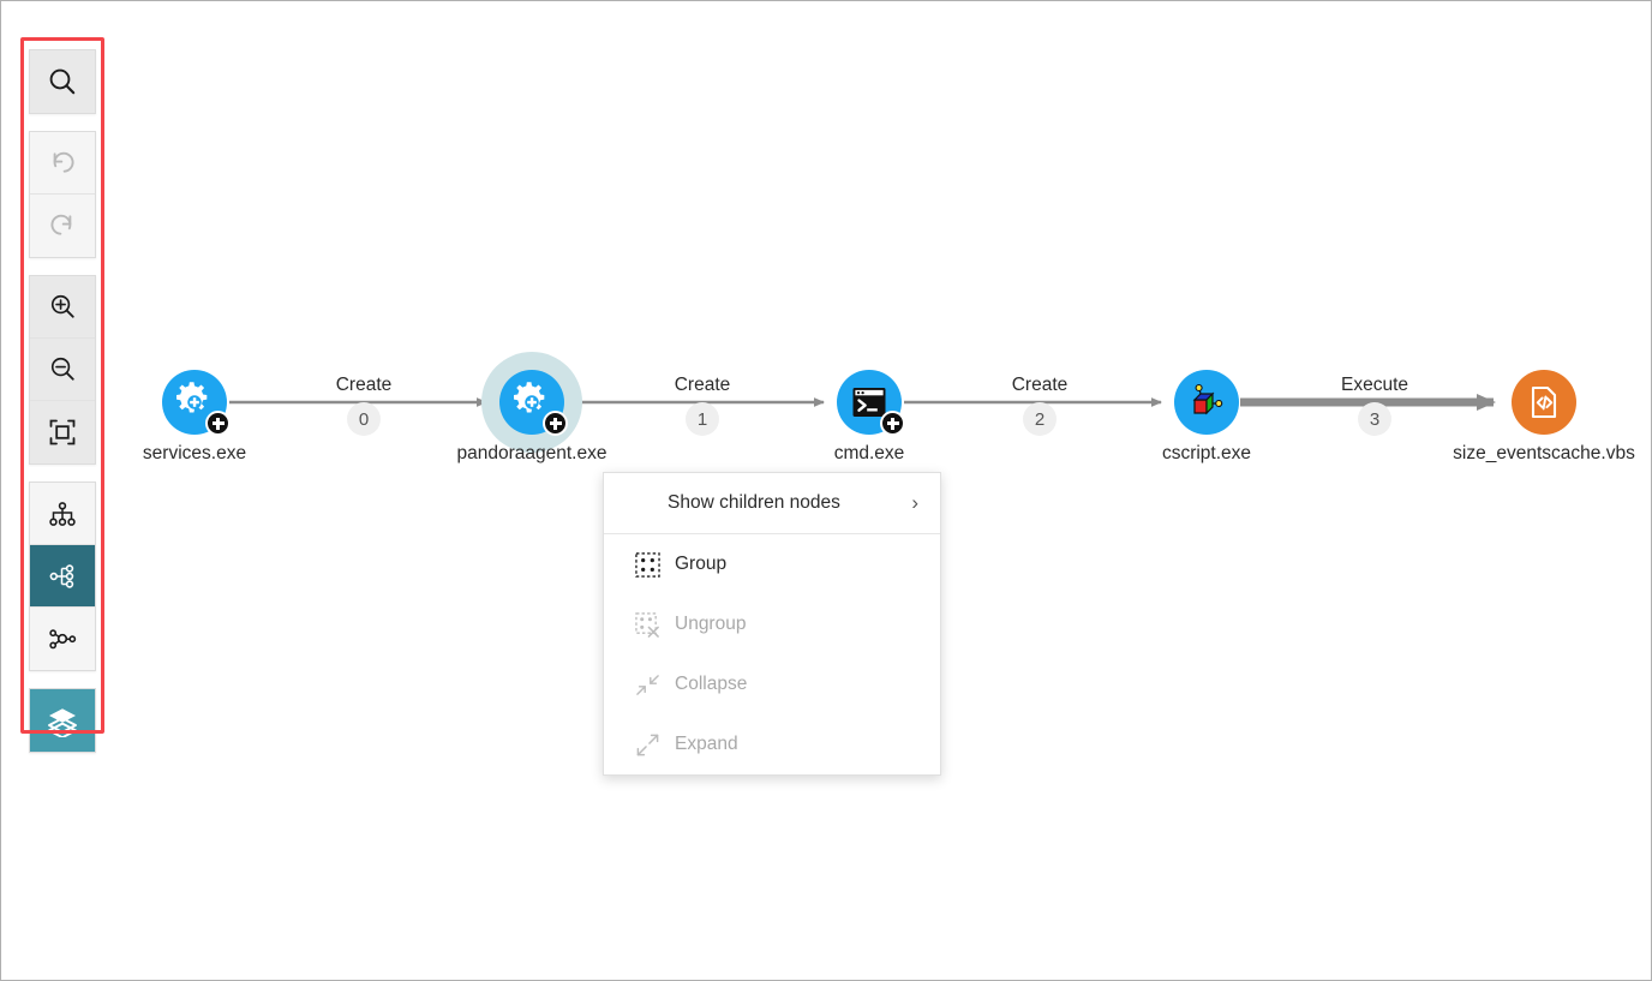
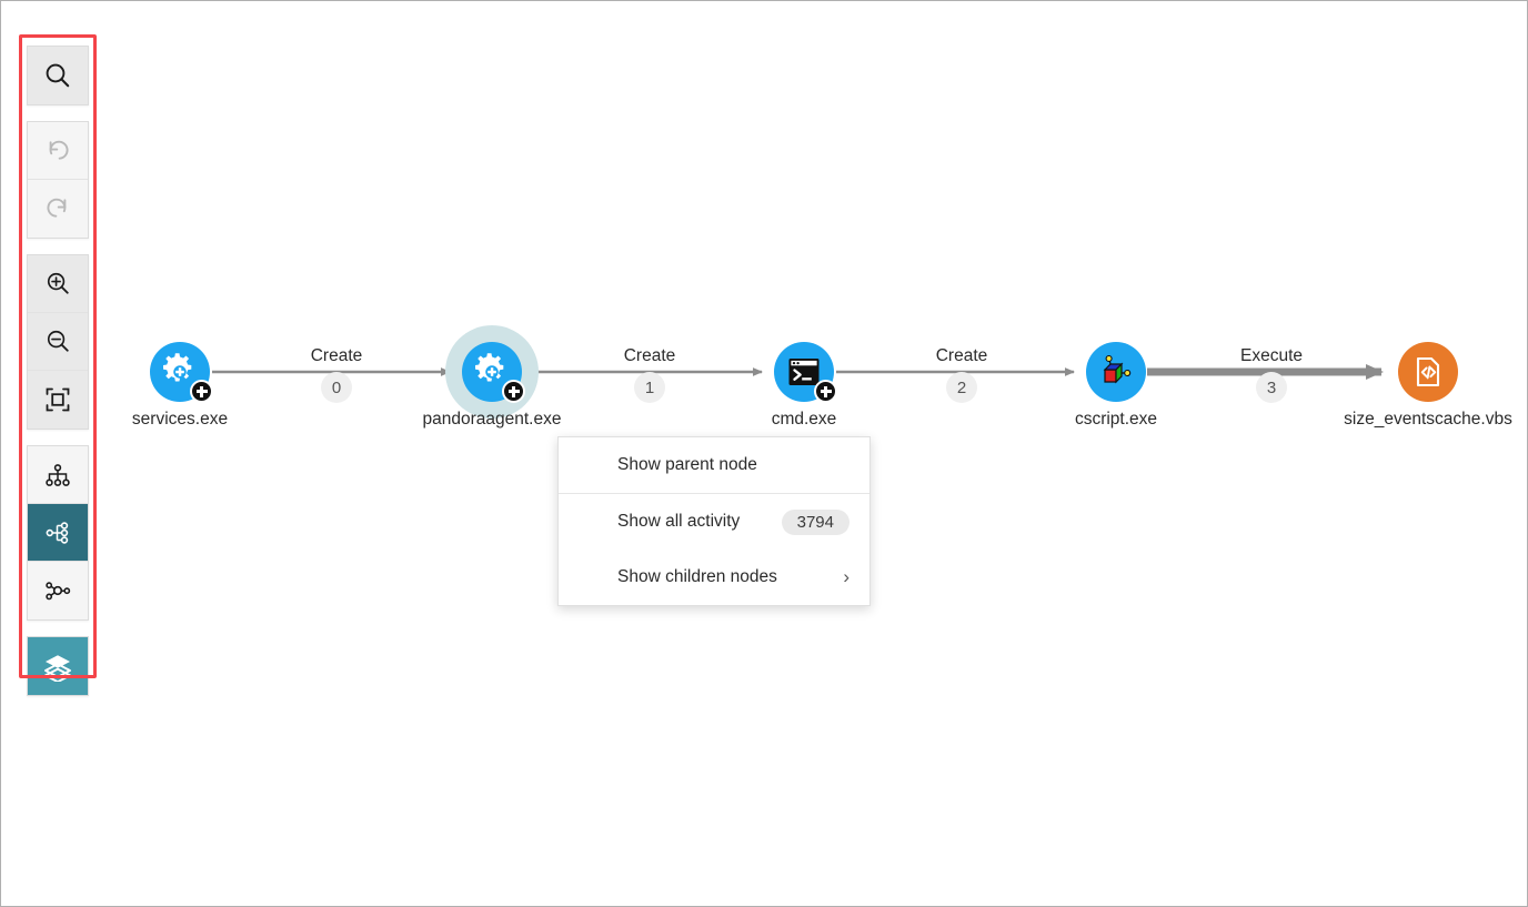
  Create
  0
  Create
  1
  Create
  2
  Execute
  3
  services.exe
  pandoraagent.exe
  cmd.exe
  cscript.exe
  size_eventscache.vbs
+ Show parent node
+ Show all activity
+ 3794
  Show children nodes
  ›
- Group
- Ungroup
- Collapse
- Expand
